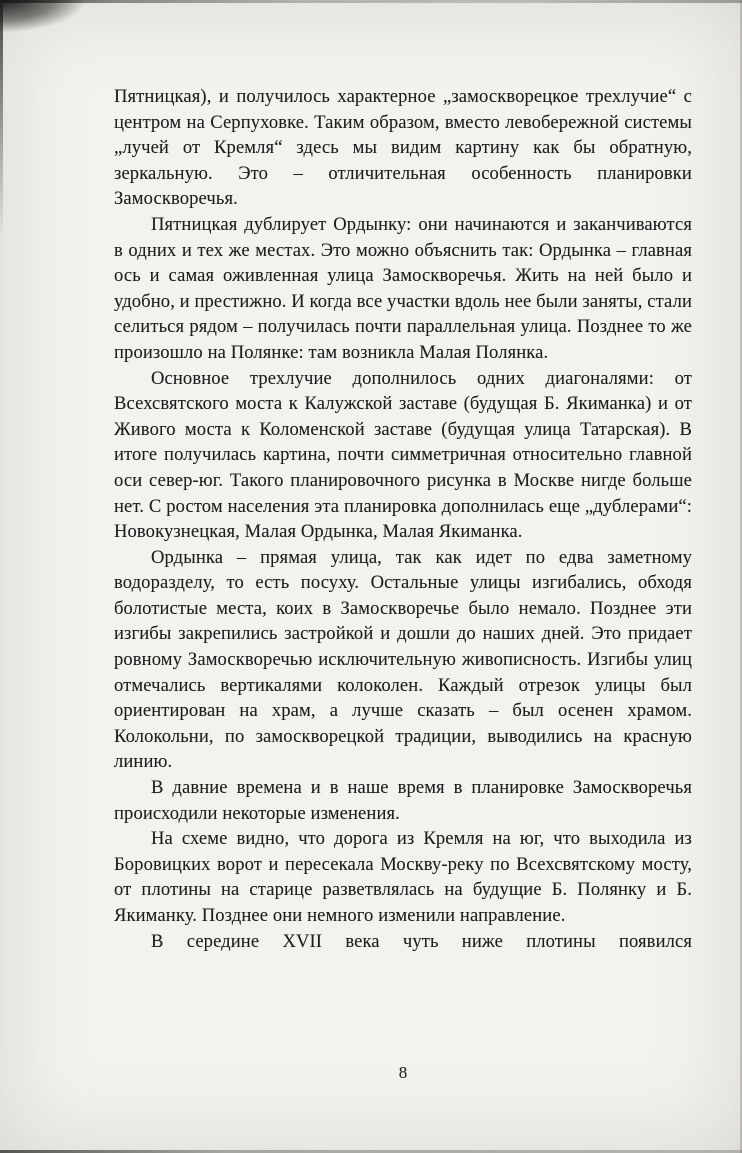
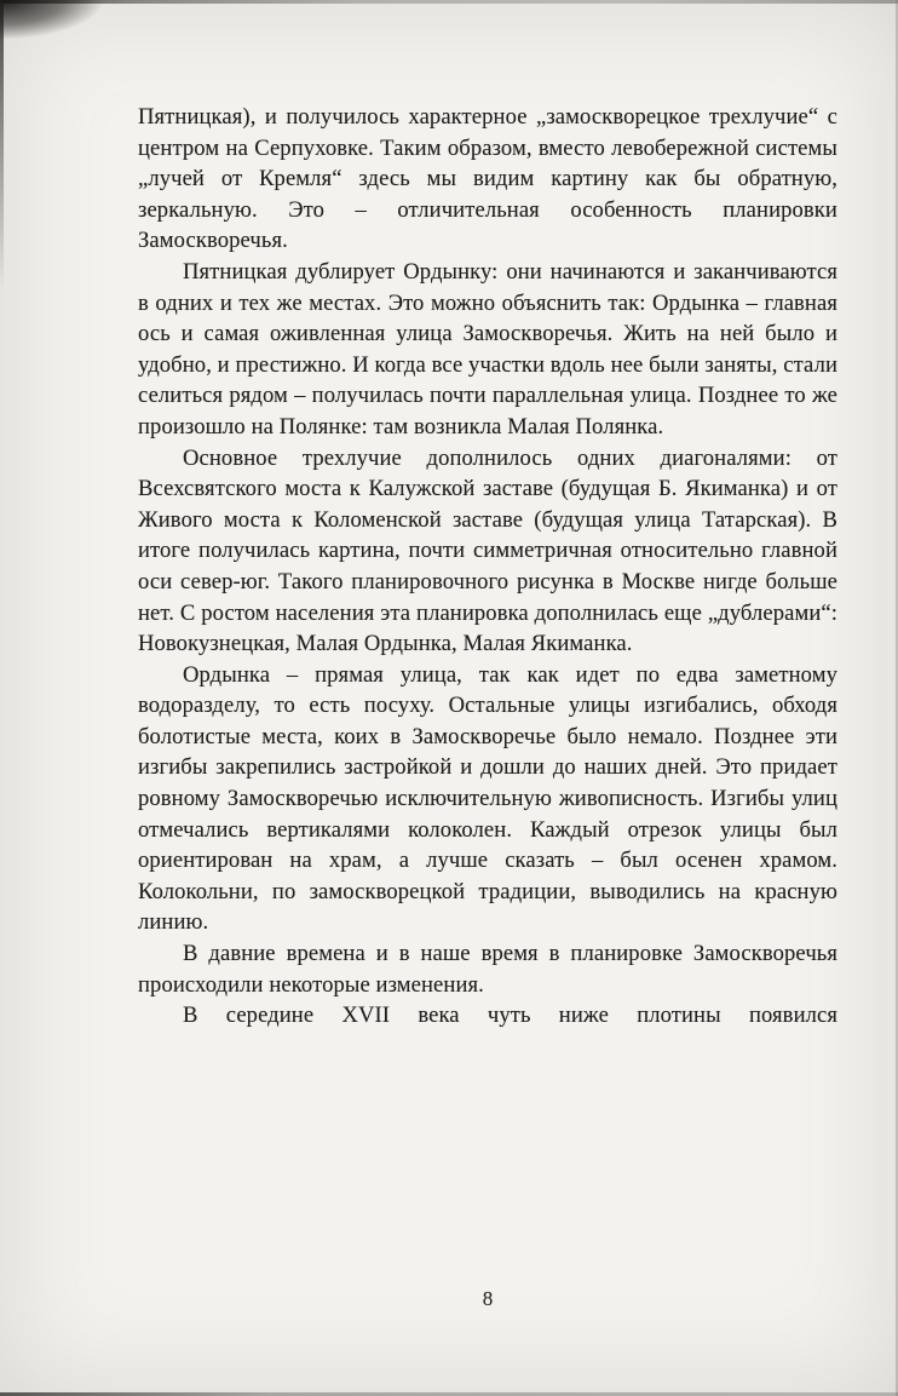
  Пятницкая), и получилось характерное „замоскворецкое трехлучие“ с центром на Серпуховке. Таким образом, вместо левобережной системы „лучей от Кремля“ здесь мы видим картину как бы обратную, зеркальную. Это – отличительная особенность планировки Замоскворечья.
  Пятницкая дублирует Ордынку: они начинаются и заканчиваются в одних и тех же местах. Это можно объяснить так: Ордынка – главная ось и самая оживленная улица Замоскворечья. Жить на ней было и удобно, и престижно. И когда все участки вдоль нее были заняты, стали селиться рядом – получилась почти параллельная улица. Позднее то же произошло на Полянке: там возникла Малая Полянка.
  Основное трехлучие дополнилось одних диагоналями: от Всехсвятского моста к Калужской заставе (будущая Б. Якиманка) и от Живого моста к Коломенской заставе (будущая улица Татарская). В итоге получилась картина, почти симметричная относительно главной оси север-юг. Такого планировочного рисунка в Москве нигде больше нет. С ростом населения эта планировка дополнилась еще „дублерами“: Новокузнецкая, Малая Ордынка, Малая Якиманка.
  Ордынка – прямая улица, так как идет по едва заметному водоразделу, то есть посуху. Остальные улицы изгибались, обходя болотистые места, коих в Замоскворечье было немало. Позднее эти изгибы закрепились застройкой и дошли до наших дней. Это придает ровному Замоскворечью исключительную живописность. Изгибы улиц отмечались вертикалями колоколен. Каждый отрезок улицы был ориентирован на храм, а лучше сказать – был осенен храмом. Колокольни, по замоскворецкой традиции, выводились на красную линию.
  В давние времена и в наше время в планировке Замоскворечья происходили некоторые изменения.
- На схеме видно, что дорога из Кремля на юг, что выходила из Боровицких ворот и пересекала Москву-реку по Всехсвятскому мосту, от плотины на старице разветвлялась на будущие Б. Полянку и Б. Якиманку. Позднее они немного изменили направление.
  В середине XVII века чуть ниже плотины появился
  8
